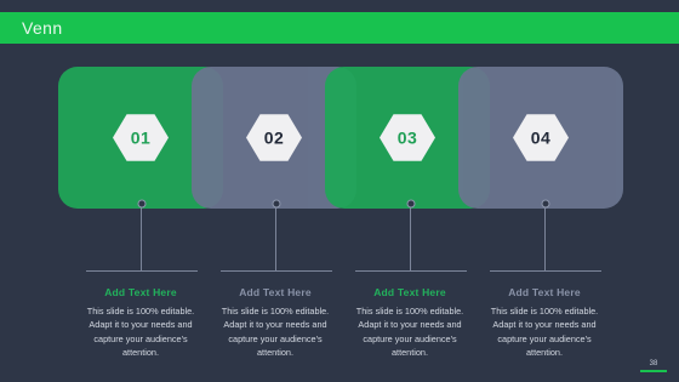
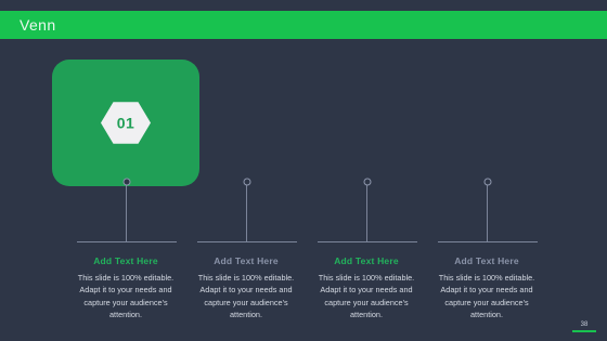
  Venn
  01
- 02
- 03
- 04
  Add Text Here
  This slide is 100% editable. Adapt it to your needs and capture your audience's attention.
  Add Text Here
  This slide is 100% editable. Adapt it to your needs and capture your audience's attention.
  Add Text Here
  This slide is 100% editable. Adapt it to your needs and capture your audience's attention.
  Add Text Here
  This slide is 100% editable. Adapt it to your needs and capture your audience's attention.
